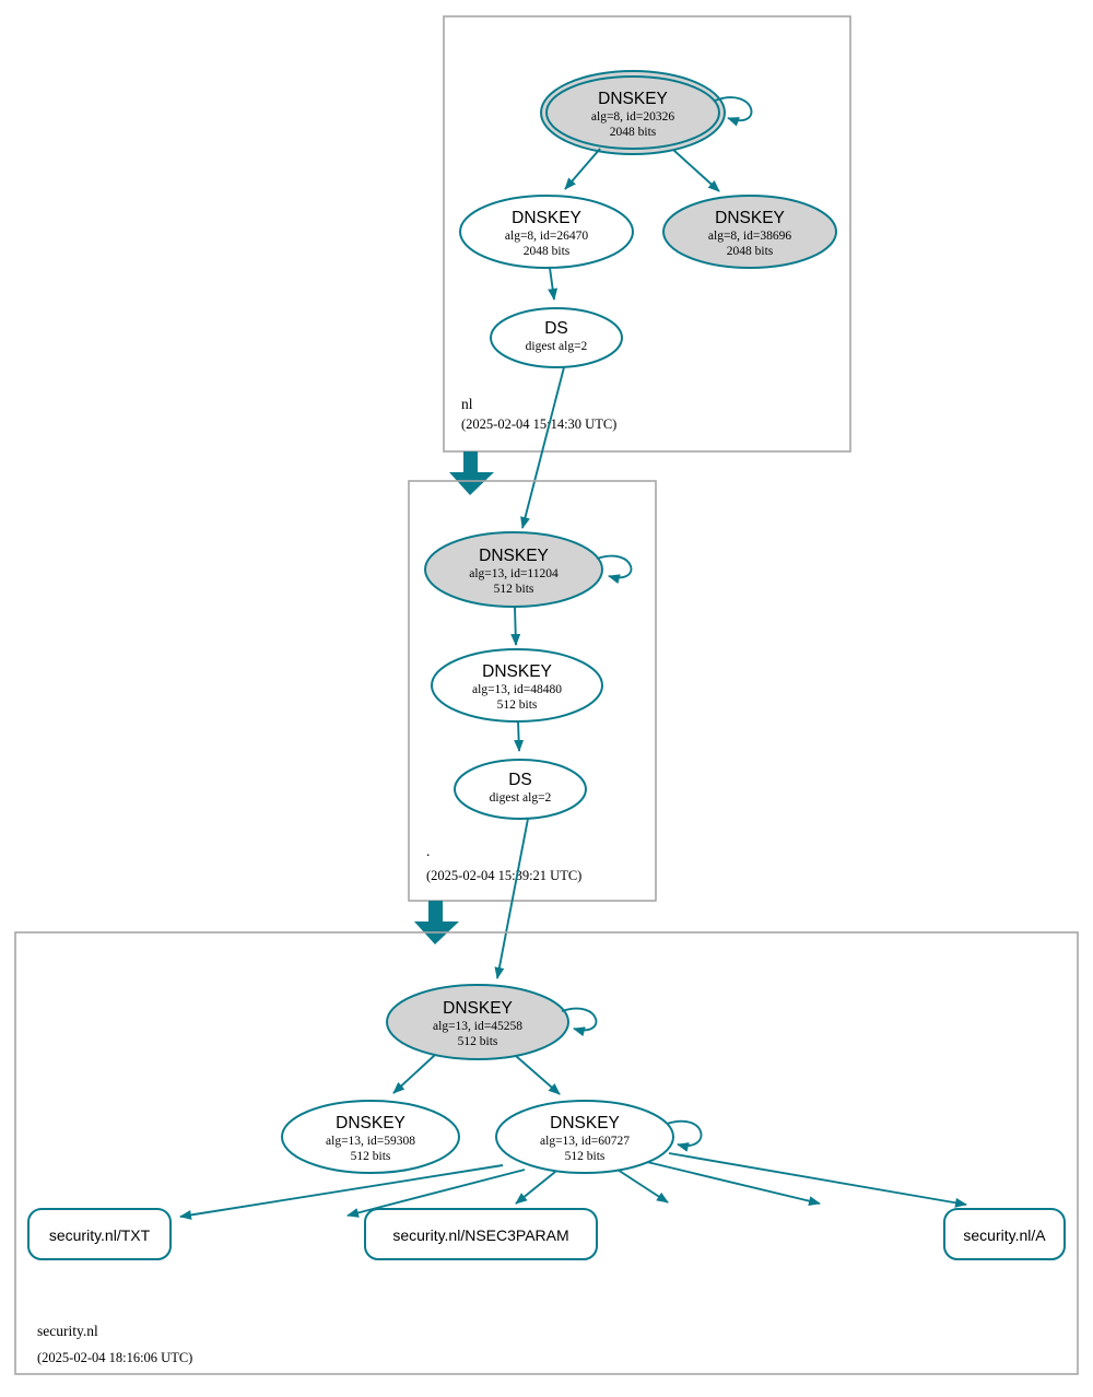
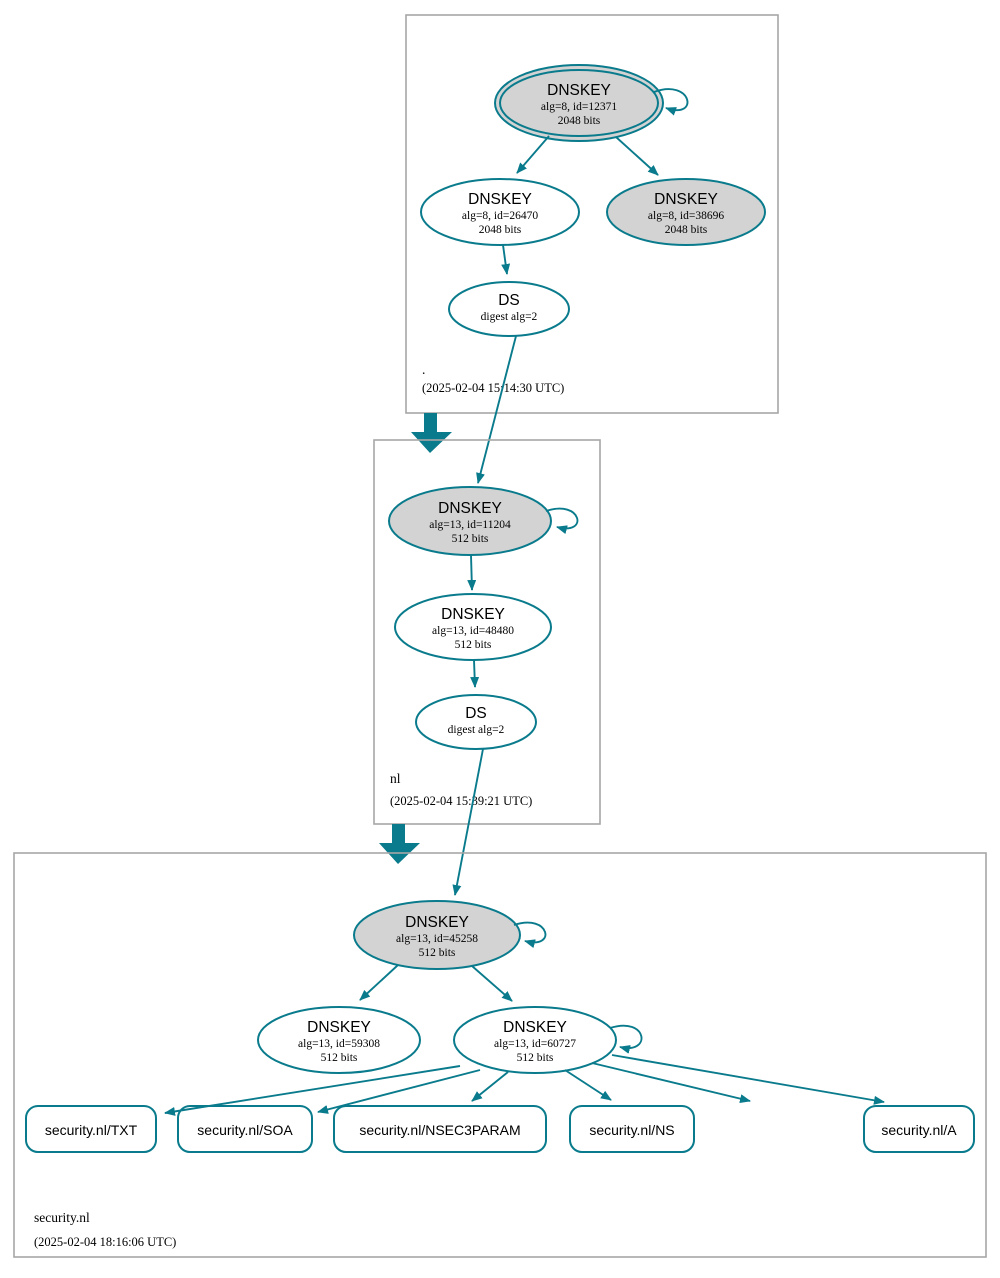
  DNSKEY
- alg=8, id=20326
+ alg=8, id=12371
  2048 bits
  DNSKEY
  alg=8, id=26470
  2048 bits
  DNSKEY
  alg=8, id=38696
  2048 bits
  DS
  digest alg=2
- nl
+ .
  (2025-02-04 1514:30 UTC)
  DNSKEY
  alg=13, id=11204
  512 bits
  DNSKEY
  alg=13, id=48480
  512 bits
  DS
  digest alg=2
- .
+ nl
  (2025-02-04 15:39:21 UTC)
  DNSKEY
  alg=13, id=45258
  512 bits
  DNSKEY
  alg=13, id=59308
  512 bits
  DNSKEY
  alg=13, id=60727
  512 bits
  security.nl/TXT
+ security.nl/SOA
  security.nl/NSEC3PARAM
+ security.nl/NS
  security.nl/A
  security.nl
  (2025-02-04 18:16:06 UTC)
